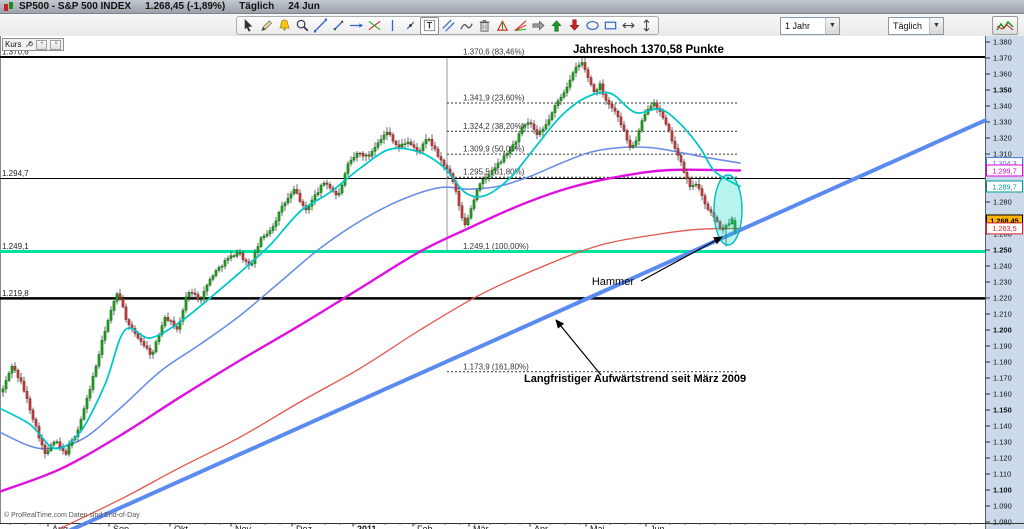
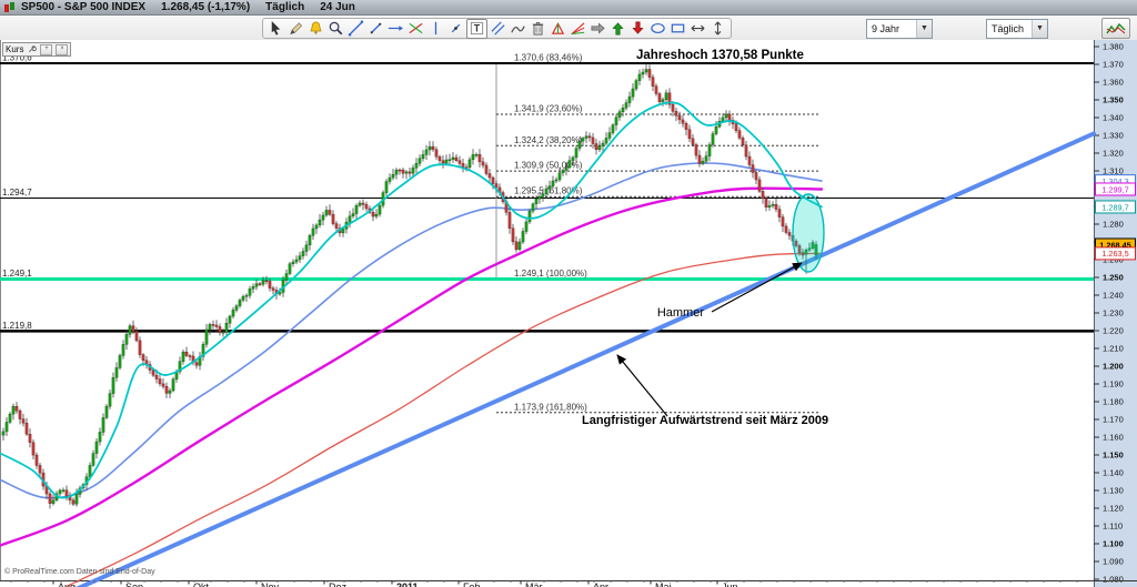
  SP500 - S&P 500 INDEX
- 1.268,45 (-1,89%)
+ 1.268,45 (-1,17%)
  Täglich
  24 Jun
  T
- 1 Jahr
+ 9 Jahr
  Täglich
  Kurs
  1.380
  1.370
  1.360
  1.350
  1.340
  1.330
  1.320
  1.310
  1.280
  1.250
  1.240
  1.230
  1.220
  1.210
  1.200
  1.190
  1.180
  1.170
  1.160
  1.150
  1.140
  1.130
  1.120
  1.110
  1.100
  1.090
  1.080
  1.370,6 (83,46%)
  1.341,9 (23,60%)
  1.324,2 (38,20%)
  1.309,9 (50,0%)
  1.295,561,80%)
  1.249,1 (100,00%)
  1.173,9 (161,80%)
  1.370,6
  1.294,7
  1.249,1
  1.219,8
  1.304,3
  1.299,7
  1.289,7
  1.268,45
  1.263,5
  Jahreshoch 1370,58 Punkte
  Hammer
  Langfristiger Aufwärtstrend seit März 2009
